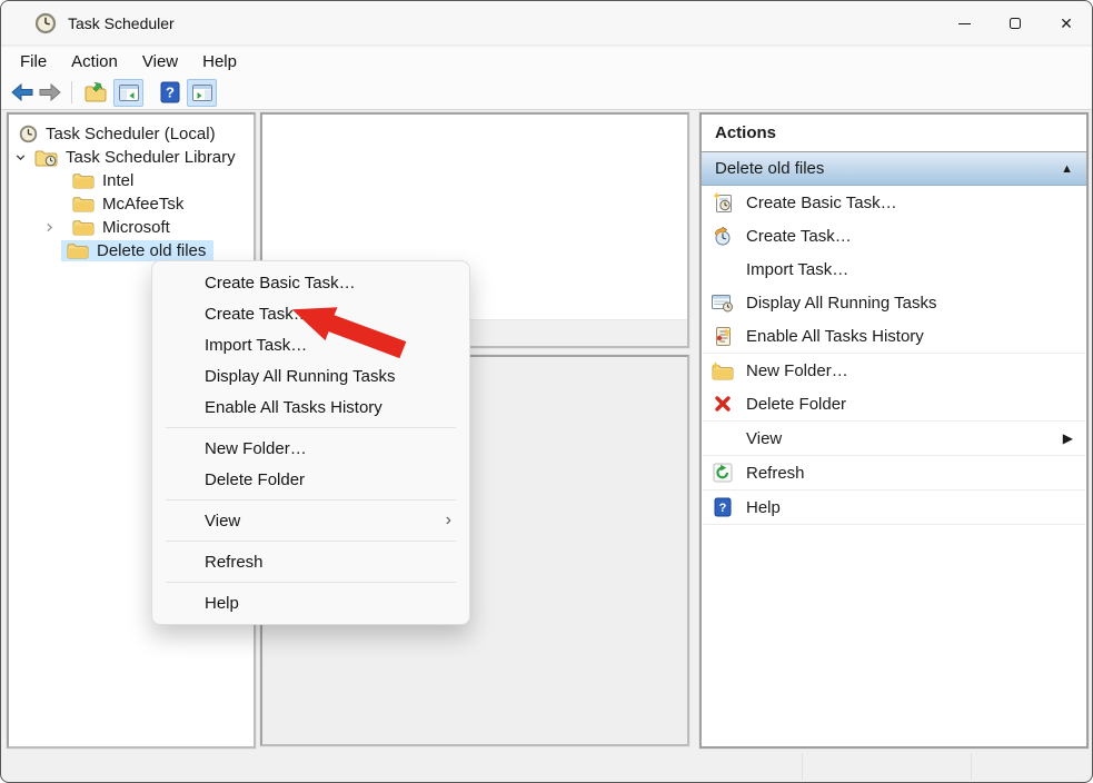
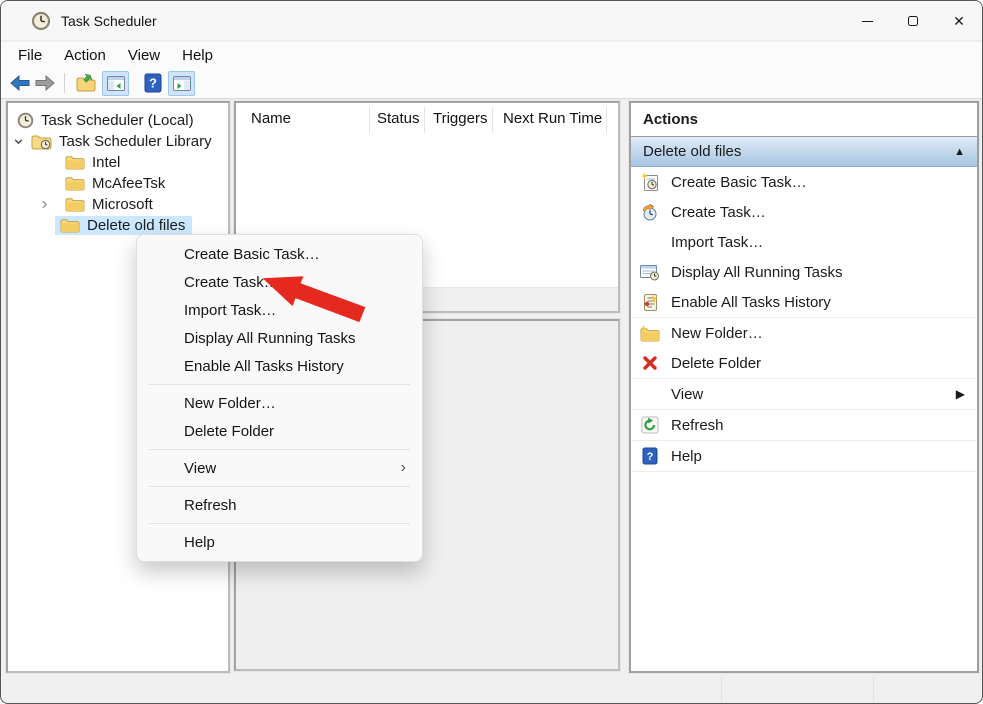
  Task Scheduler
  ✕
  File
  Action
  View
  Help
  ?
  Task Scheduler (Local)
  Task Scheduler Library
  Intel
  McAfeeTsk
  Microsoft
  Delete old files
+ Name
+ Status
+ Triggers
+ Next Run Time
  Actions
  Delete old files
  ▲
  Create Basic Task…
  Create Task…
  Import Task…
  Display All Running Tasks
  Enable All Tasks History
  New Folder…
  Delete Folder
  View
  ▶
  Refresh
  ?
  Help
  Create Basic Task…
  Create Task
  Import Task…
  Display All Running Tasks
  Enable All Tasks History
  New Folder…
  Delete Folder
  View
  ›
  Refresh
  Help
